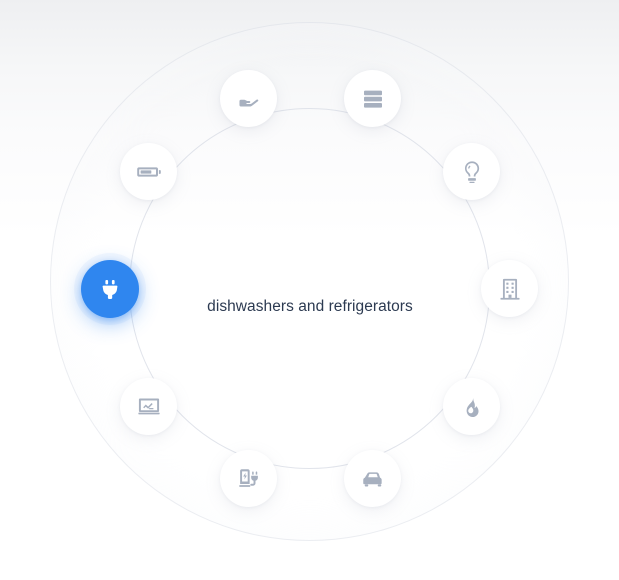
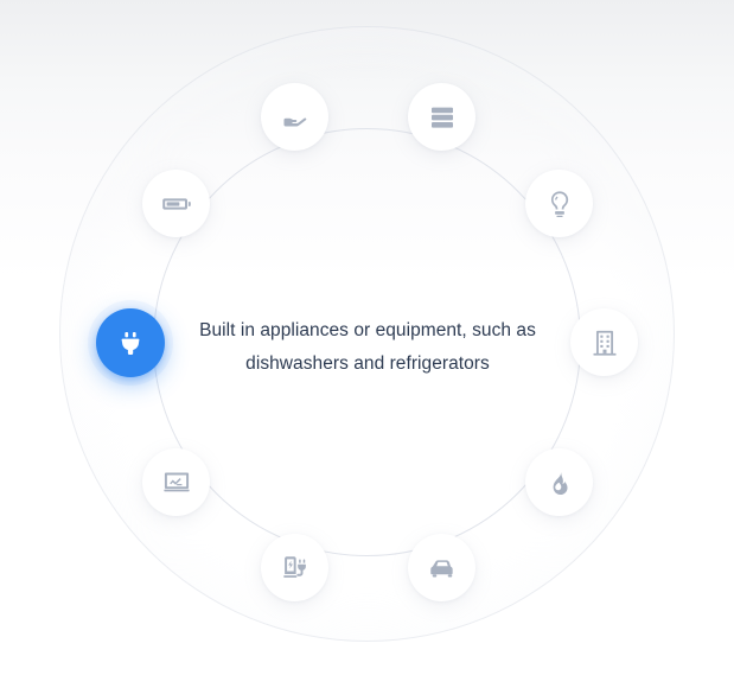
+ Built in appliances or equipment, such as
  dishwashers and refrigerators
